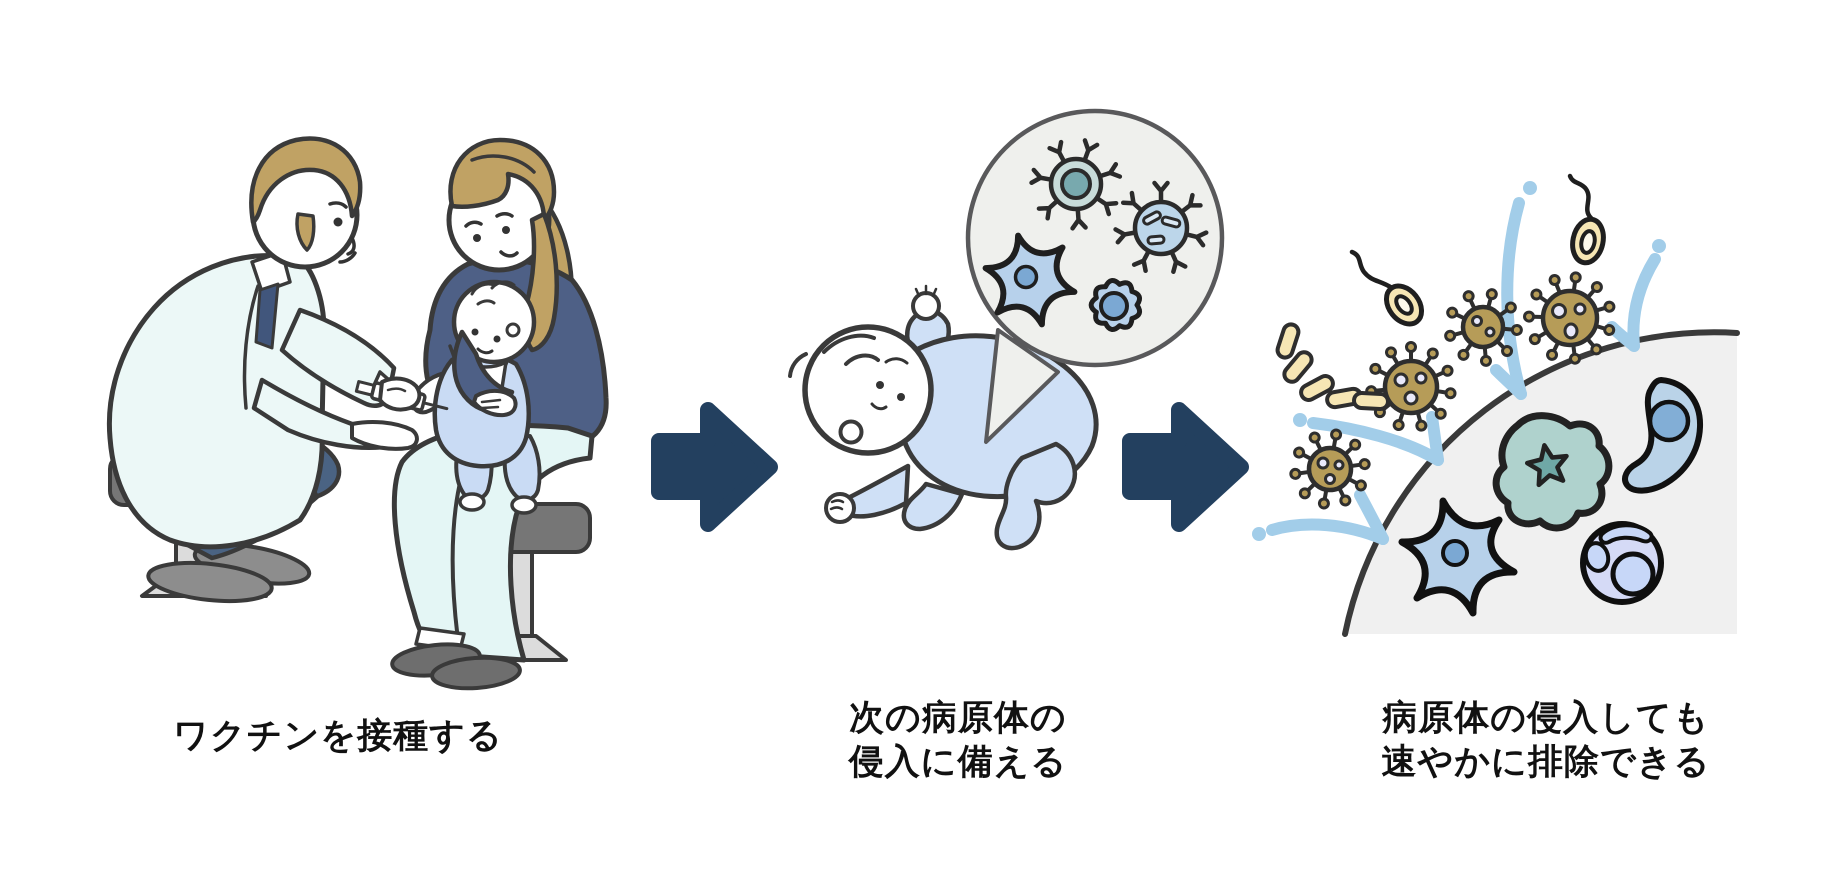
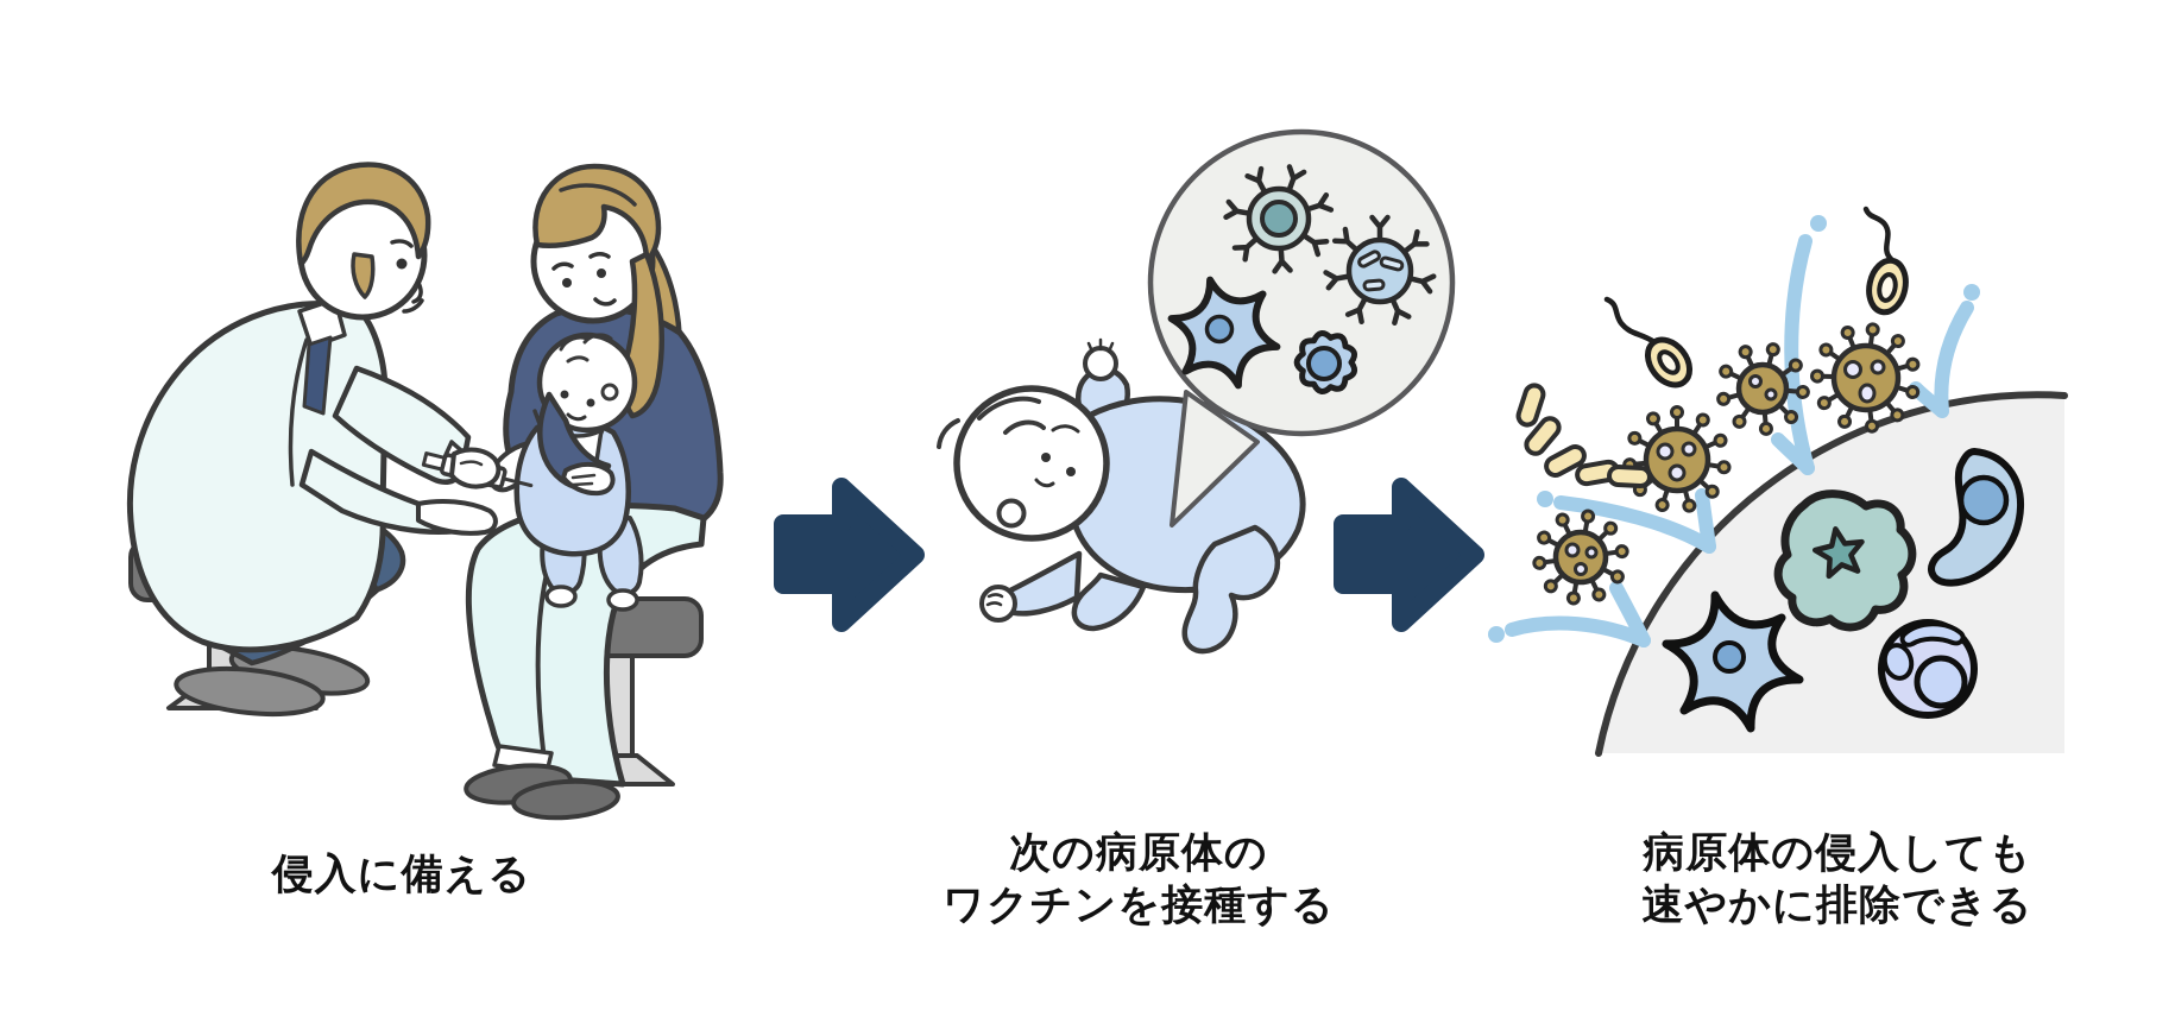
- ワクチンを接種する
+ 侵入に備える
  次の病原体の
- 侵入に備える
+ ワクチンを接種する
  病原体の侵入しても
  速やかに排除できる
